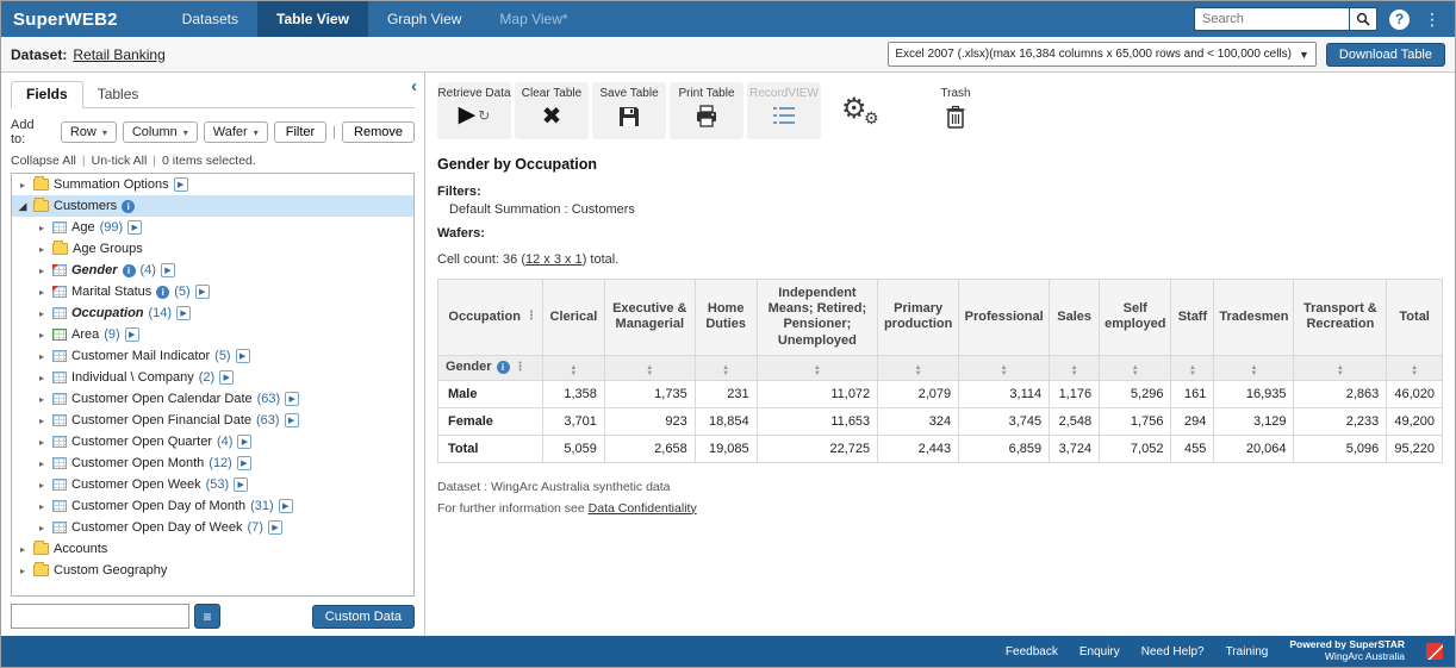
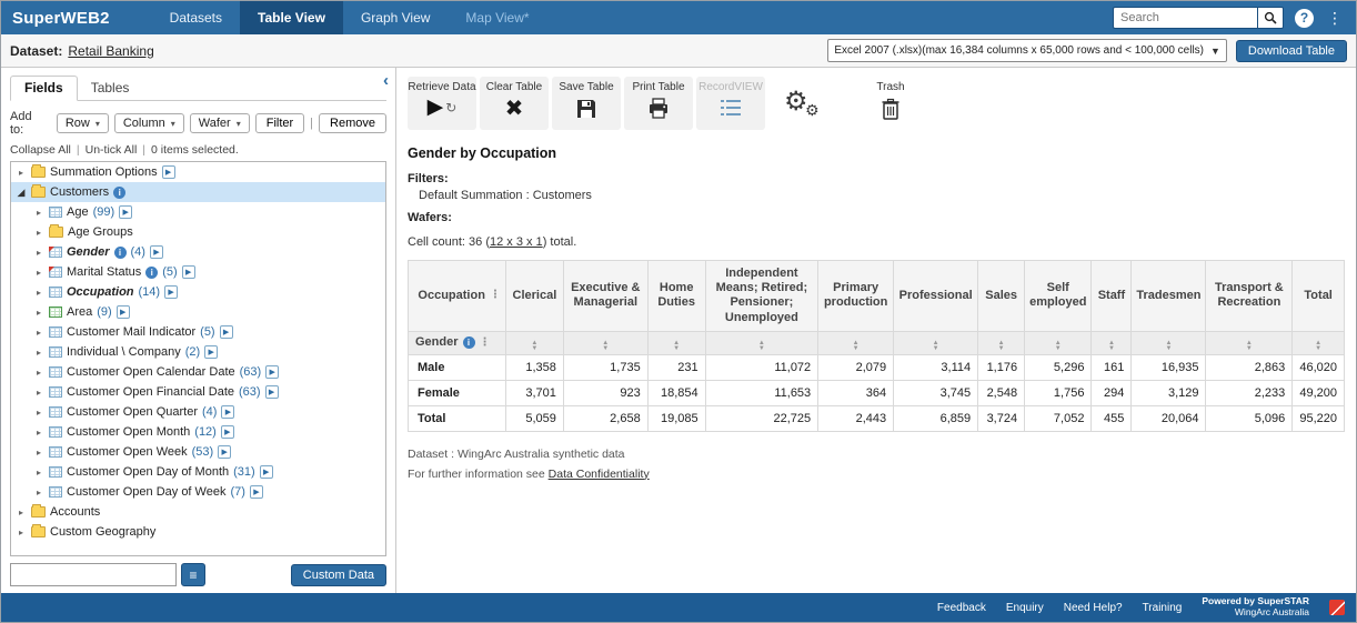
  SuperWEB2
  Datasets
  Table View
  Graph View
  Map View*
  Search
  ?
  ⋮
  Dataset:
  Retail Banking
  Excel 2007 (.xlsx)(max 16,384 columns x 65,000 rows and < 100,000 cells)
  ▼
  Download Table
  ‹
  Fields
  Tables
  Add to:
  Row
  ▾
  Column
  ▾
  Wafer
  ▾
  Filter
  |
  Remove
  Collapse All
  |
  Un-tick All
  |
  0 items selected.
  ▸
  Summation Options
  ◢
  Customers
  i
  ▸
  Age
  (99)
  ▸
  Age Groups
  ▸
  Gender
  i
  (4)
  ▸
  Marital Status
  i
  (5)
  ▸
  Occupation
  (14)
  ▸
  Area
  (9)
  ▸
  Customer Mail Indicator
  (5)
  ▸
  Individual \ Company
  (2)
  ▸
  Customer Open Calendar Date
  (63)
  ▸
  Customer Open Financial Date
  (63)
  ▸
  Customer Open Quarter
  (4)
  ▸
  Customer Open Month
  (12)
  ▸
  Customer Open Week
  (53)
  ▸
  Customer Open Day of Month
  (31)
  ▸
  Customer Open Day of Week
  (7)
  ▸
  Accounts
  ▸
  Custom Geography
  ≡
  Custom Data
  Retrieve Data
  ▶
  ↻
  Clear Table
  ✖
  Save Table
  Print Table
  RecordVIEW
  ⚙
  ⚙
  Trash
  Gender by Occupation
  Filters:
  Default Summation : Customers
  Wafers:
  Cell count: 36 (12 x 3 x 1) total.
  Occupation ⋮	Clerical	Executive & Managerial	Home Duties	Independent Means; Retired; Pensioner; Unemployed	Primary production	Professional	Sales	Self employed	Staff	Tradesmen	Transport & Recreation	Total
  Male	1,358	1,735	231	11,072	2,079	3,114	1,176	5,296	161	16,935	2,863	46,020
- Female	3,701	923	18,854	11,653	324	3,745	2,548	1,756	294	3,129	2,233	49,200
+ Female	3,701	923	18,854	11,653	364	3,745	2,548	1,756	294	3,129	2,233	49,200
  Total	5,059	2,658	19,085	22,725	2,443	6,859	3,724	7,052	455	20,064	5,096	95,220
  Dataset : WingArc Australia synthetic data
  For further information see Data Confidentiality
  Feedback
  Enquiry
  Need Help?
  Training
  Powered by SuperSTAR
  WingArc Australia
